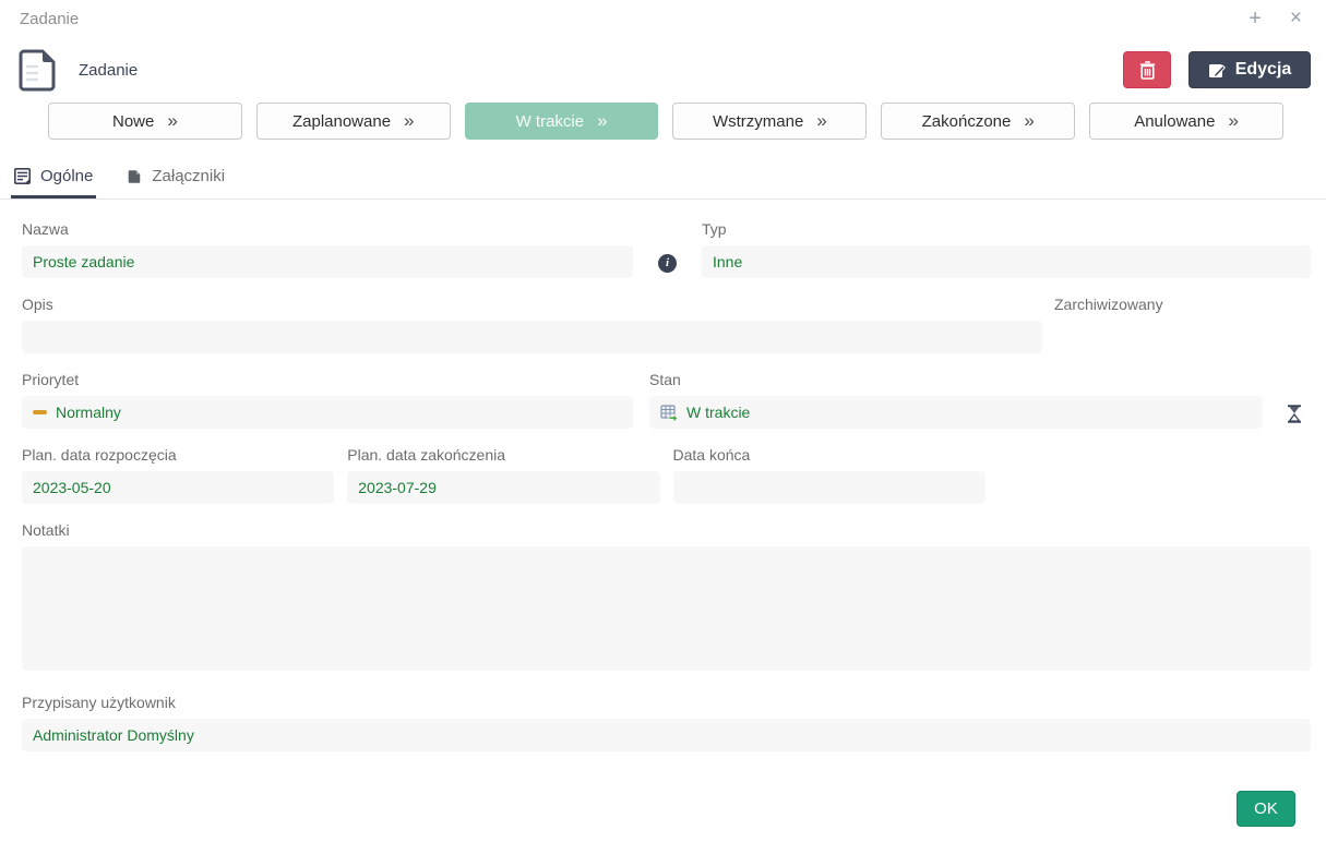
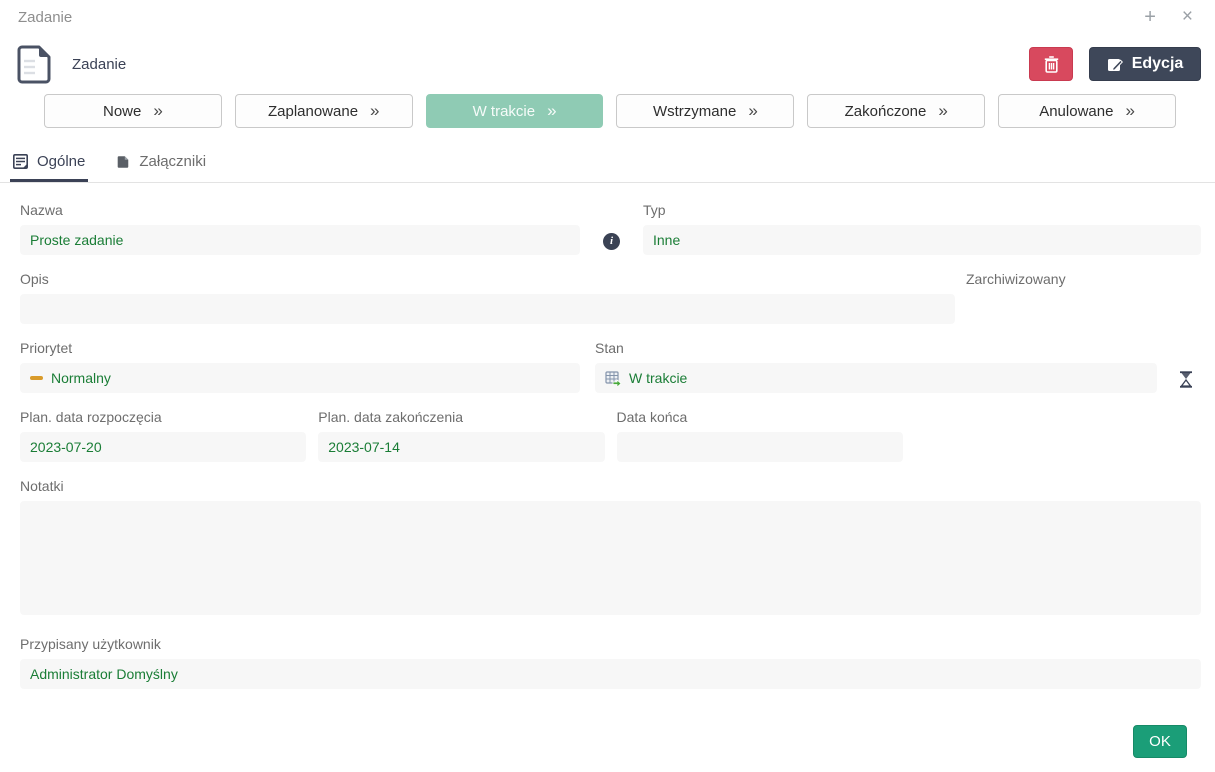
  Zadanie
  +
  ×
  Zadanie
  Edycja
  Nowe
  »
  Zaplanowane
  »
  W trakcie
  »
  Wstrzymane
  »
  Zakończone
  »
  Anulowane
  »
  Ogólne
  Załączniki
  Nazwa
  Proste zadanie
  i
  Typ
  Inne
  Opis
  Zarchiwizowany
  Priorytet
  Normalny
  Stan
  W trakcie
  Plan. data rozpoczęcia
- 2023-05-20
+ 2023-07-20
  Plan. data zakończenia
- 2023-07-29
+ 2023-07-14
  Data końca
  Notatki
  Przypisany użytkownik
  Administrator Domyślny
  OK
